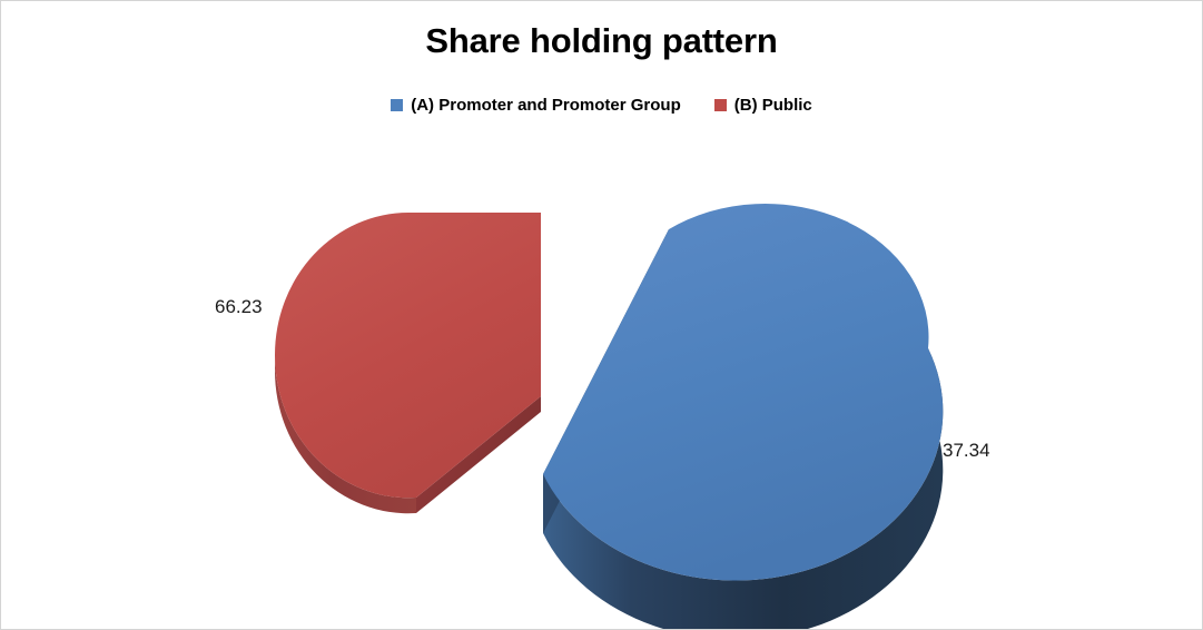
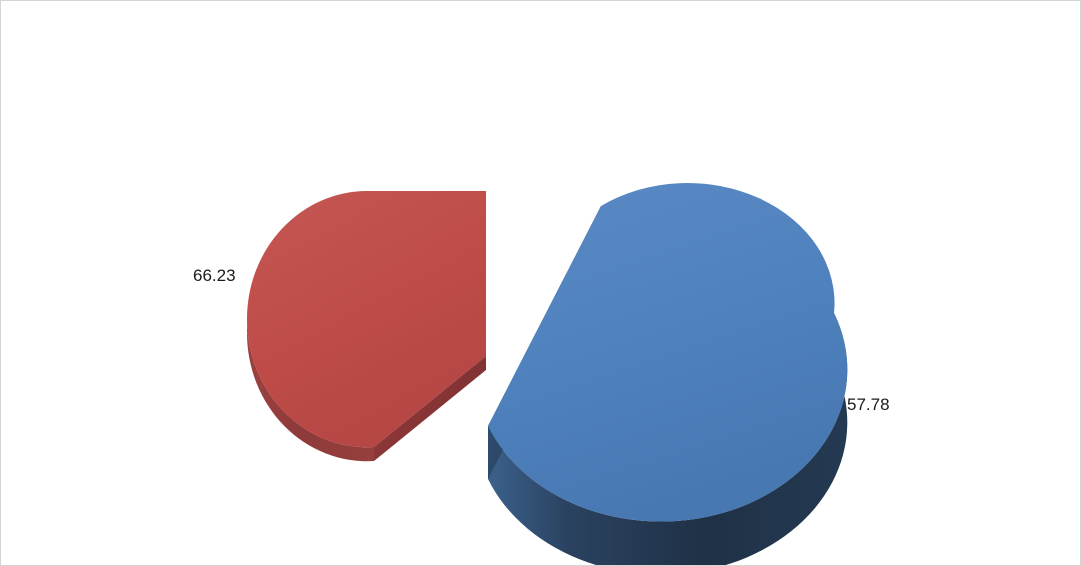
- Share holding pattern
- (A) Promoter and Promoter Group
- (B) Public
  66.23
- 37.34
+ 57.78
